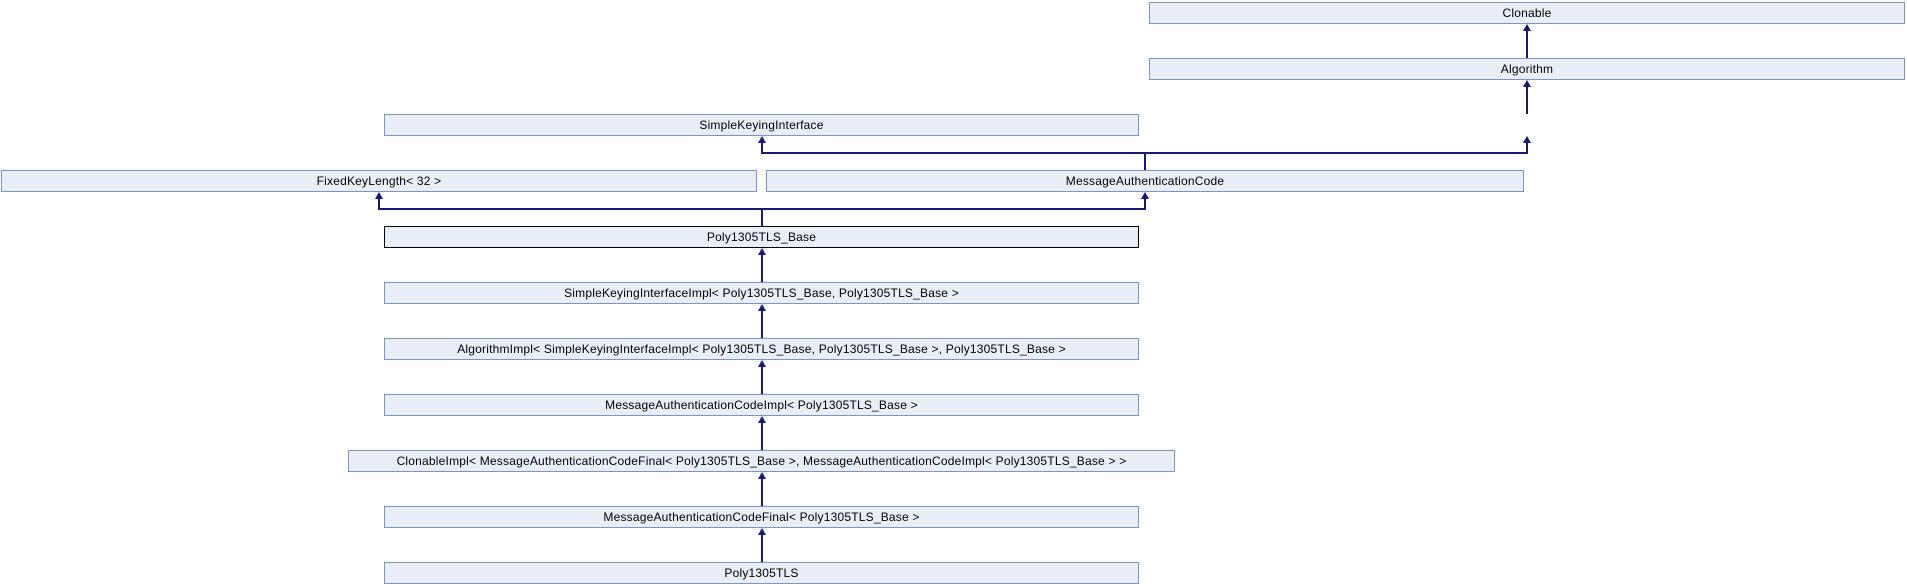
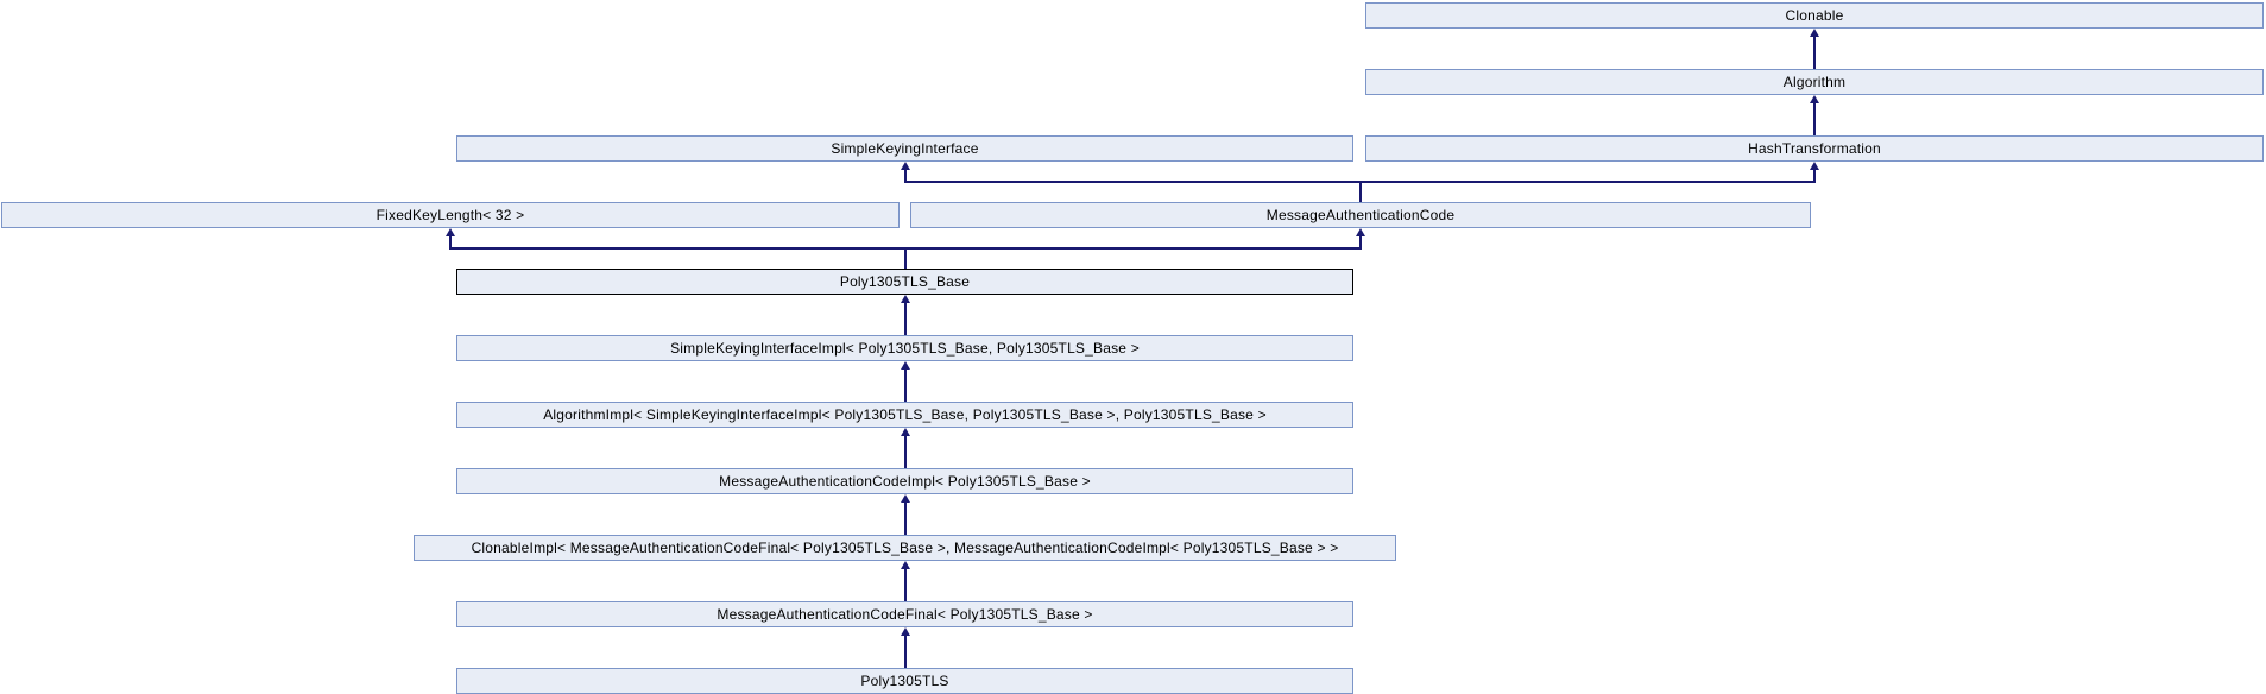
  Clonable
  Algorithm
  SimpleKeyingInterface
+ HashTransformation
  FixedKeyLength< 32 >
  MessageAuthenticationCode
  Poly1305TLS_Base
  SimpleKeyingInterfaceImpl< Poly1305TLS_Base, Poly1305TLS_Base >
  AlgorithmImpl< SimpleKeyingInterfaceImpl< Poly1305TLS_Base, Poly1305TLS_Base >, Poly1305TLS_Base >
  MessageAuthenticationCodeImpl< Poly1305TLS_Base >
  ClonableImpl< MessageAuthenticationCodeFinal< Poly1305TLS_Base >, MessageAuthenticationCodeImpl< Poly1305TLS_Base > >
  MessageAuthenticationCodeFinal< Poly1305TLS_Base >
  Poly1305TLS
